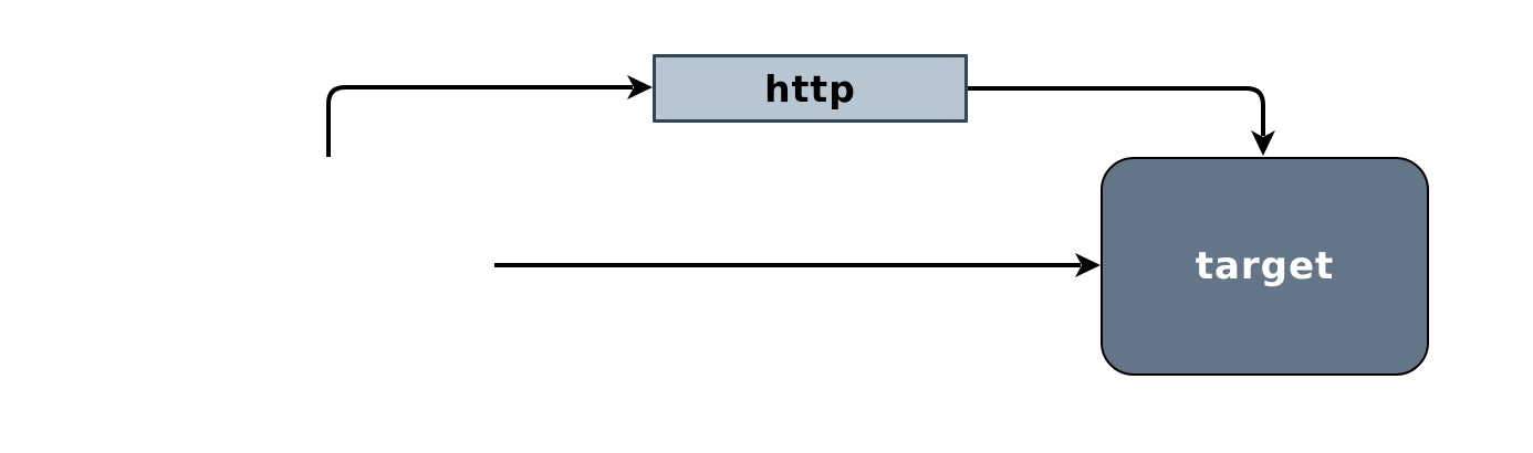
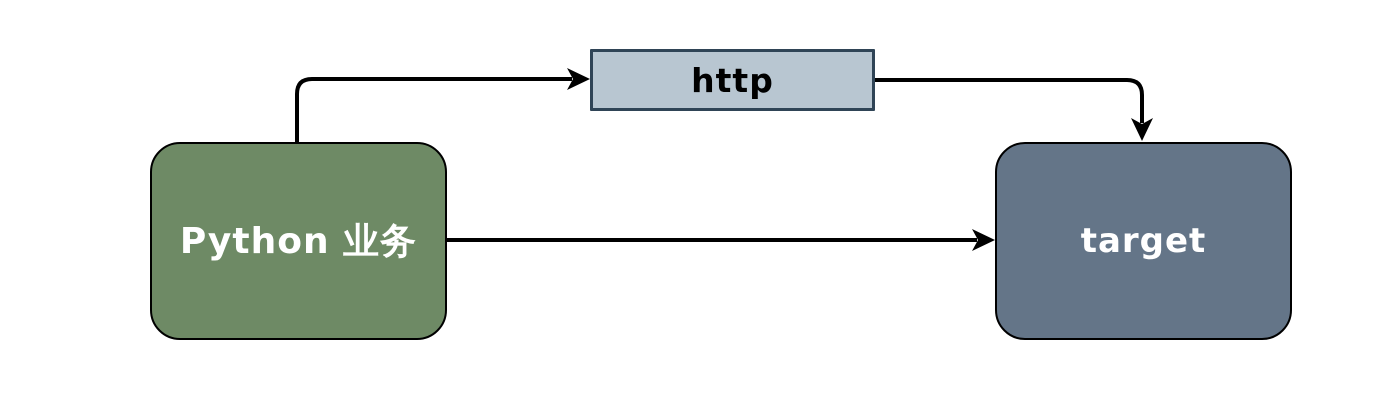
+ Python 业务
  http
  target
